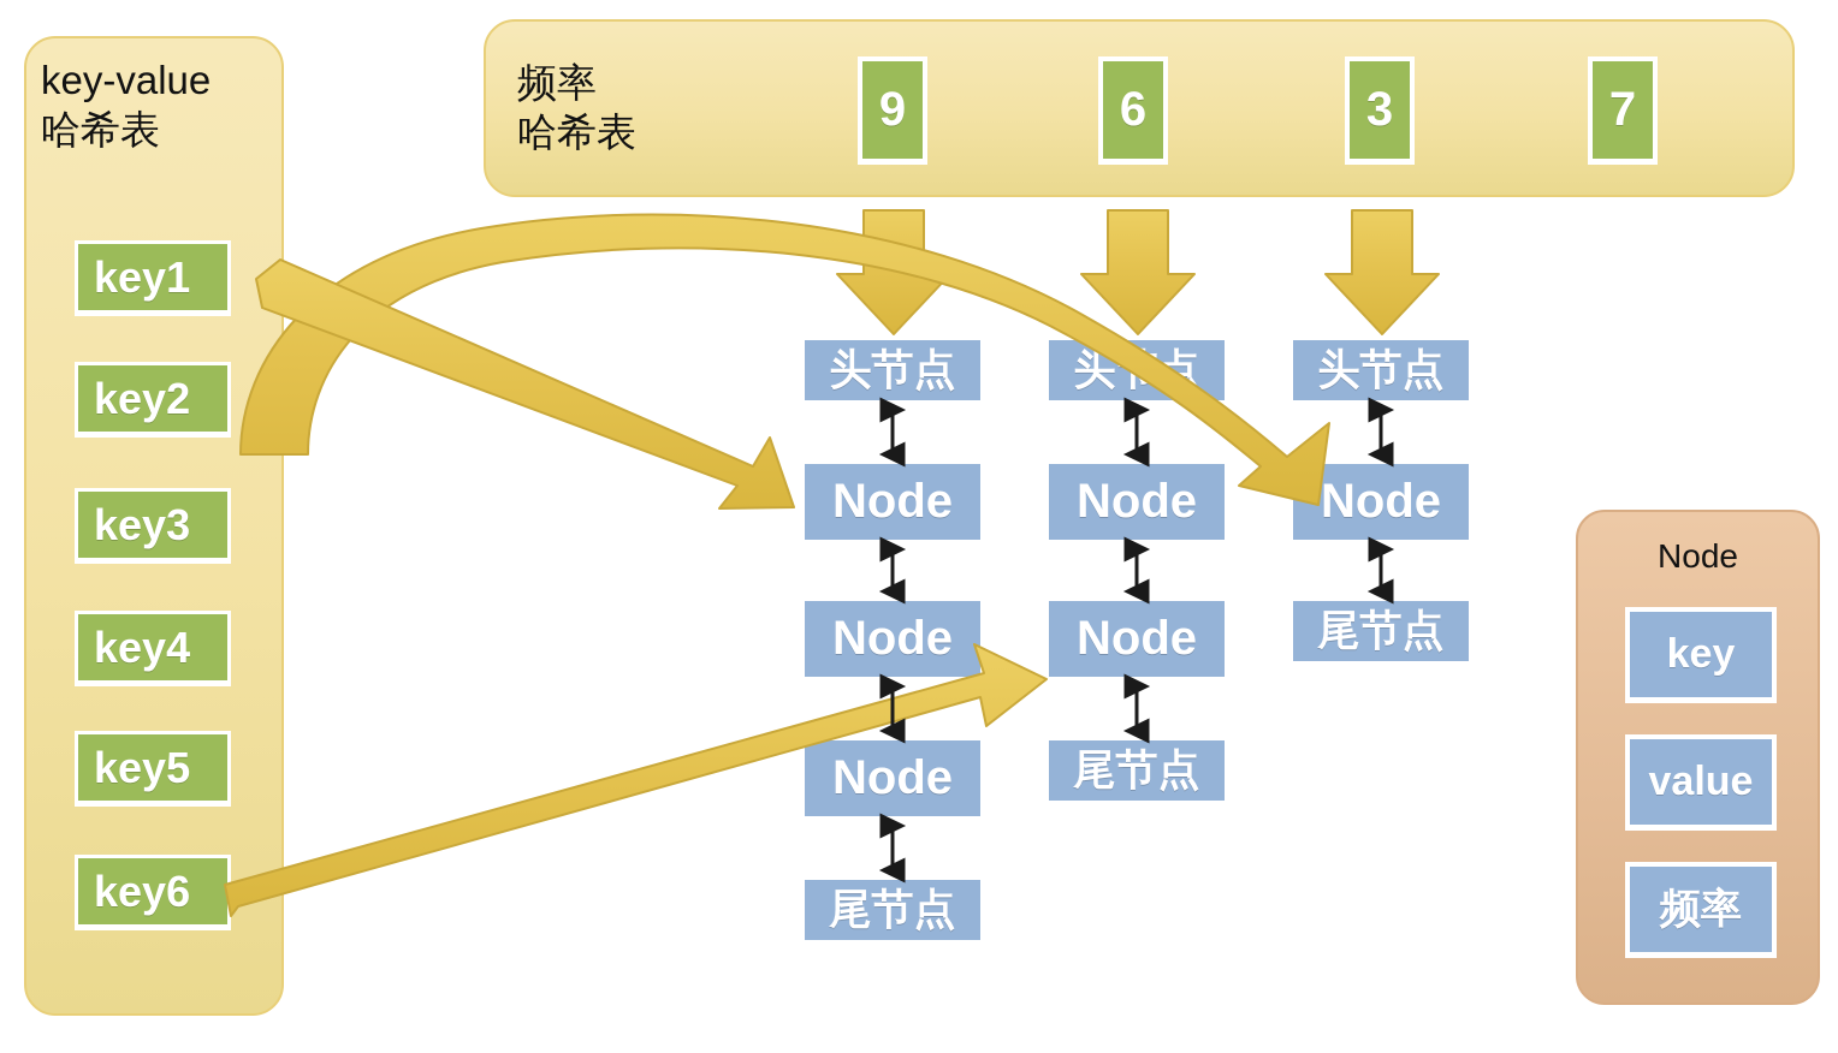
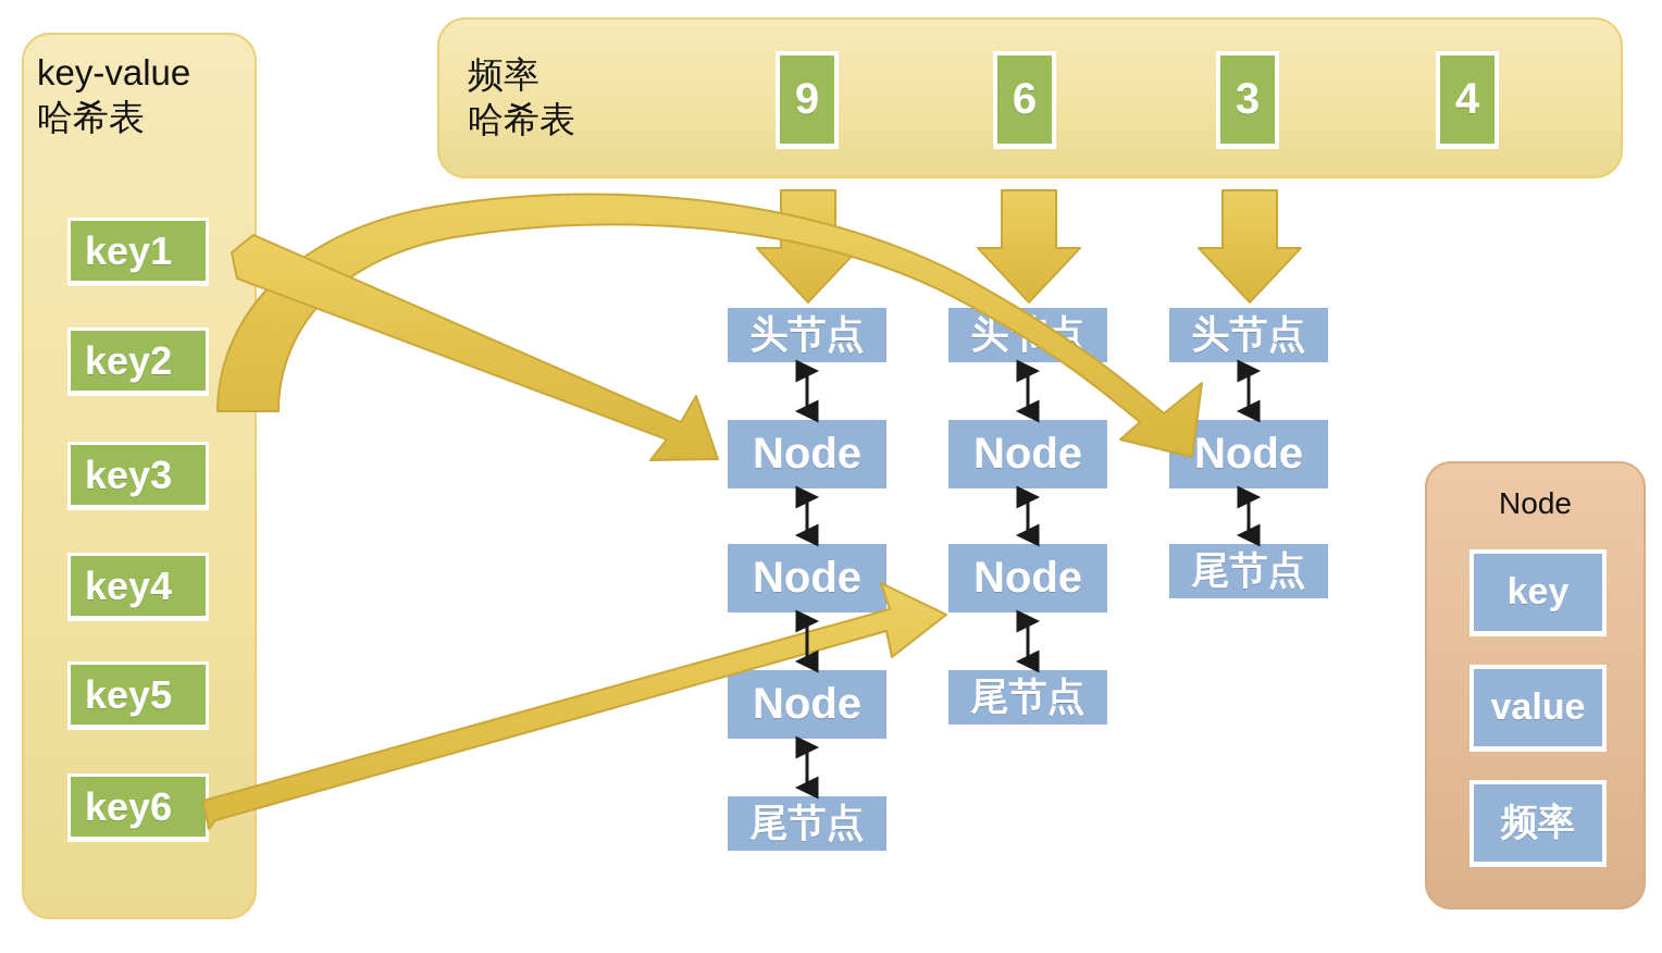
  key-value
  哈希表
  key1
  key2
  key3
  key4
  key5
  key6
  频率
  哈希表
  9
  6
  3
- 7
+ 4
  头节点
  Node
  Node
  Node
  尾节点
  Node
  Node
  尾节点
  头节点
  Node
  尾节点
  Node
  key
  value
  频率
